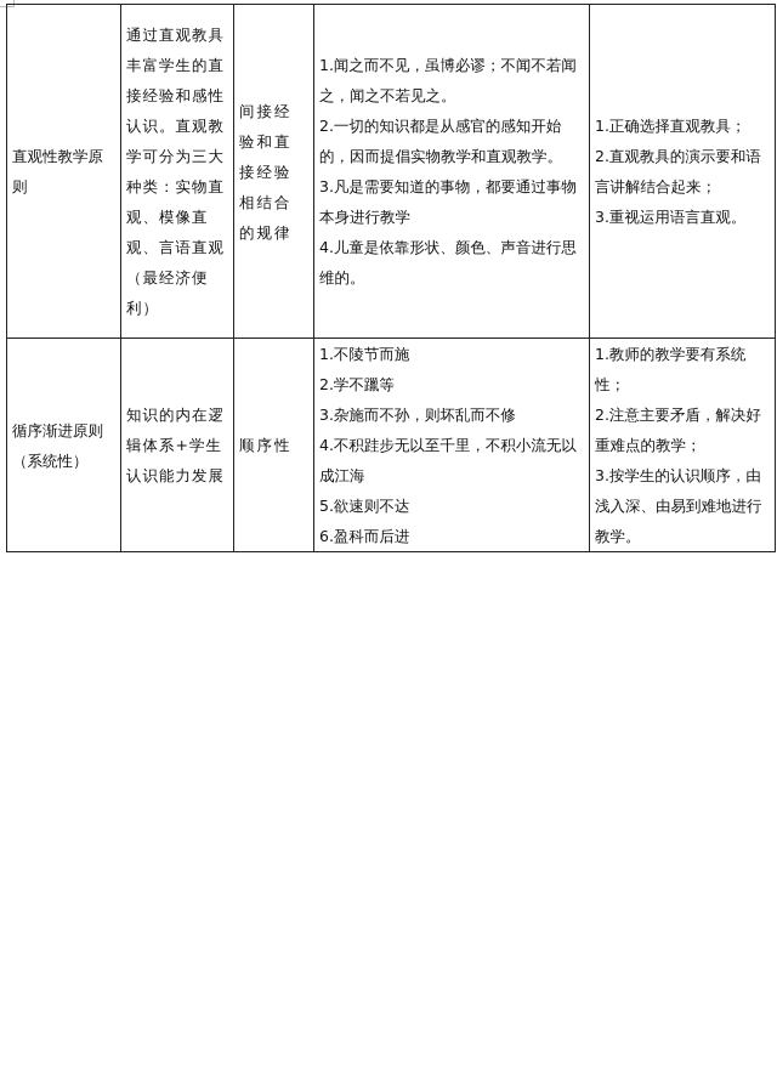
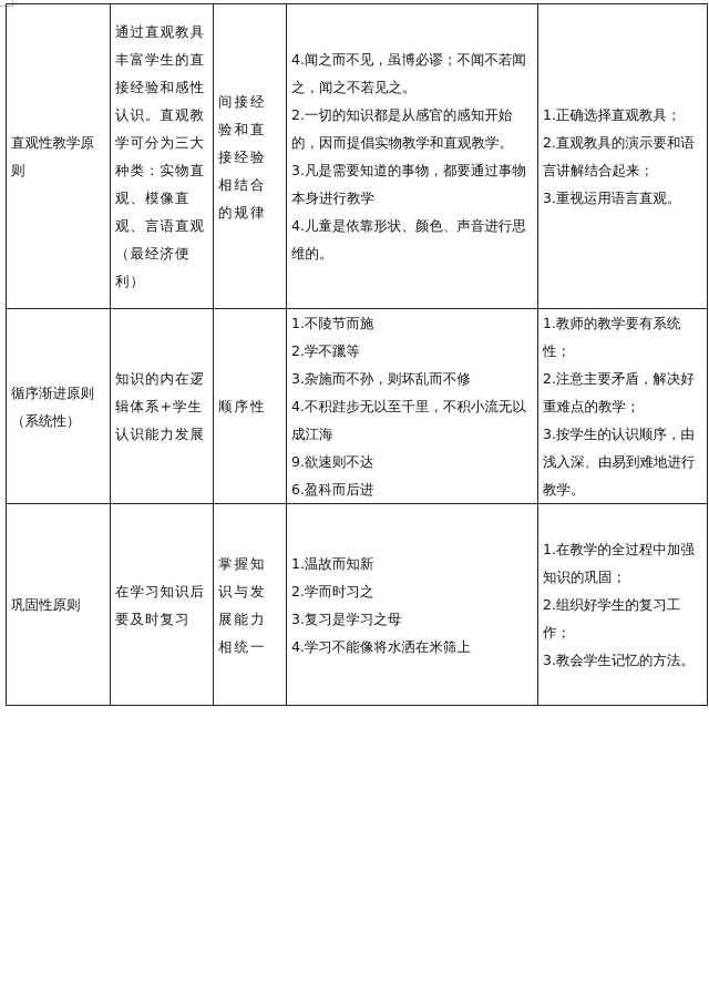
- 直观性教学原则	通过直观教具丰富学生的直接经验和感性认识。直观教学可分为三大种类：实物直观、模像直观、言语直观（最经济便利）	间接经验和直接经验相结合的规律	1.闻之而不见，虽博必谬；不闻不若闻之，闻之不若见之。 2.一切的知识都是从感官的感知开始的，因而提倡实物教学和直观教学。 3.凡是需要知道的事物，都要通过事物本身进行教学 4.儿童是依靠形状、颜色、声音进行思维的。	1.正确选择直观教具； 2.直观教具的演示要和语言讲解结合起来； 3.重视运用语言直观。
+ 直观性教学原则	通过直观教具丰富学生的直接经验和感性认识。直观教学可分为三大种类：实物直观、模像直观、言语直观（最经济便利）	间接经验和直接经验相结合的规律	4.闻之而不见，虽博必谬；不闻不若闻之，闻之不若见之。 2.一切的知识都是从感官的感知开始的，因而提倡实物教学和直观教学。 3.凡是需要知道的事物，都要通过事物本身进行教学 4.儿童是依靠形状、颜色、声音进行思维的。	1.正确选择直观教具； 2.直观教具的演示要和语言讲解结合起来； 3.重视运用语言直观。
- 循序渐进原则（系统性）	知识的内在逻辑体系+学生认识能力发展	顺序性	1.不陵节而施 2.学不躐等 3.杂施而不孙，则坏乱而不修 4.不积跬步无以至千里，不积小流无以成江海 5.欲速则不达 6.盈科而后进	1.教师的教学要有系统性； 2.注意主要矛盾，解决好重难点的教学； 3.按学生的认识顺序，由浅入深、由易到难地进行教学。
+ 循序渐进原则（系统性）	知识的内在逻辑体系+学生认识能力发展	顺序性	1.不陵节而施 2.学不躐等 3.杂施而不孙，则坏乱而不修 4.不积跬步无以至千里，不积小流无以成江海 9.欲速则不达 6.盈科而后进	1.教师的教学要有系统性； 2.注意主要矛盾，解决好重难点的教学； 3.按学生的认识顺序，由浅入深、由易到难地进行教学。
+ 巩固性原则	在学习知识后要及时复习	掌握知识与发展能力相统一	1.温故而知新 2.学而时习之 3.复习是学习之母 4.学习不能像将水洒在米筛上	1.在教学的全过程中加强知识的巩固； 2.组织好学生的复习工作； 3.教会学生记忆的方法。
